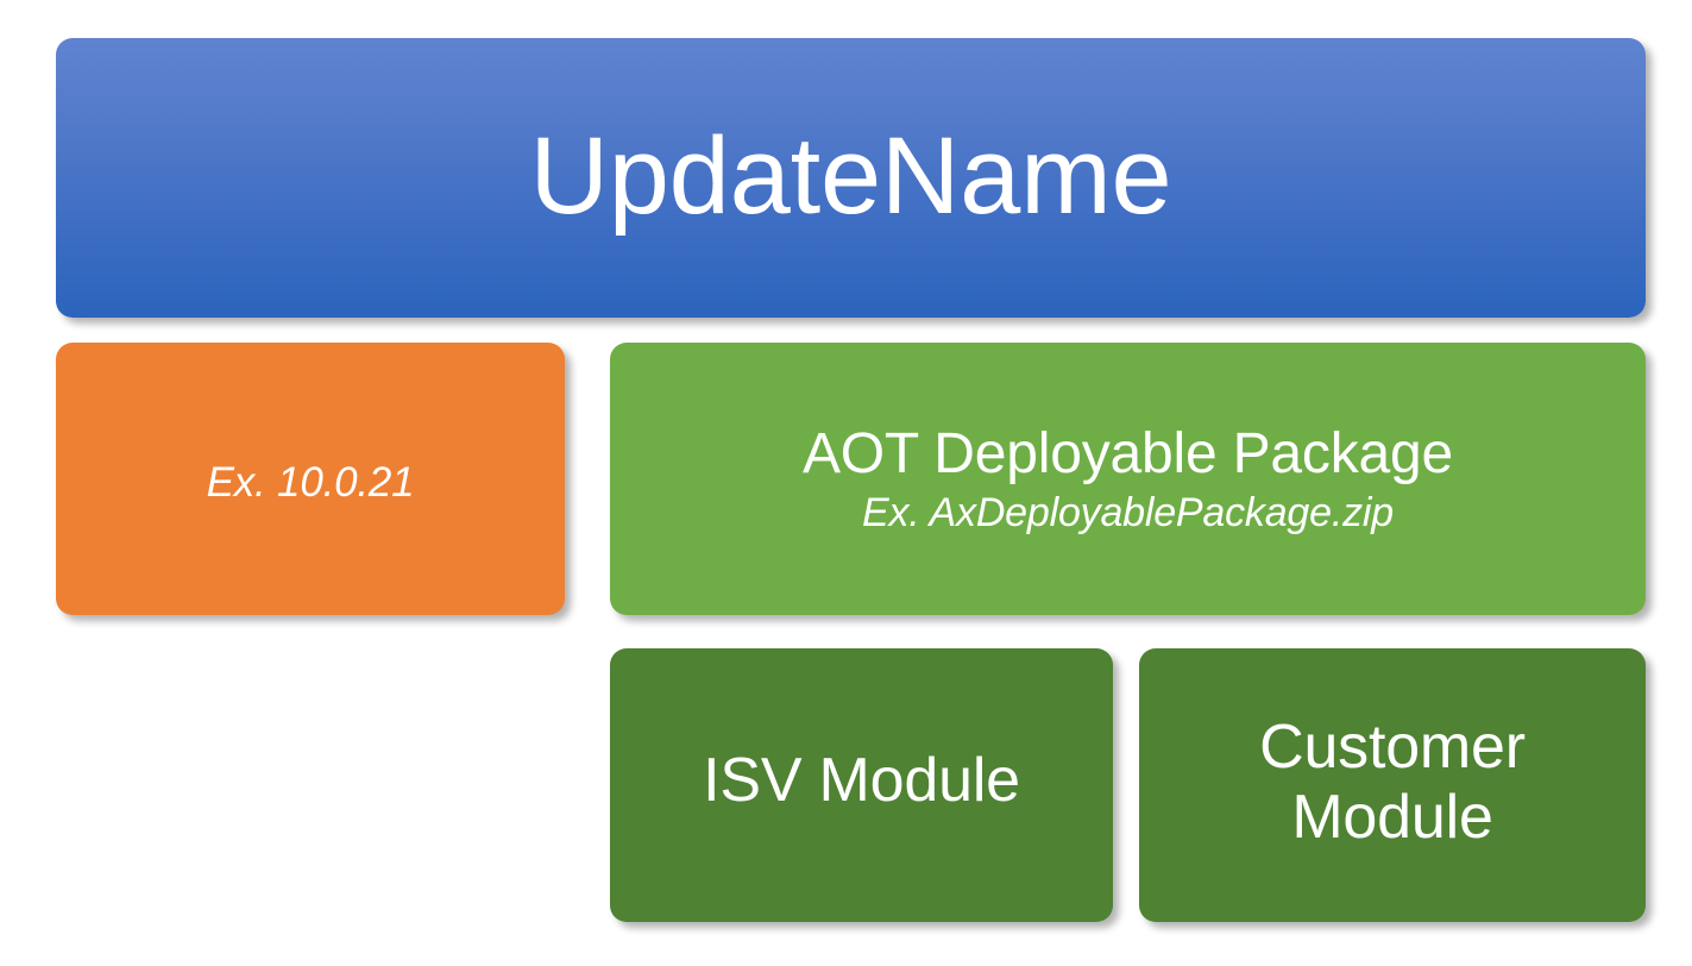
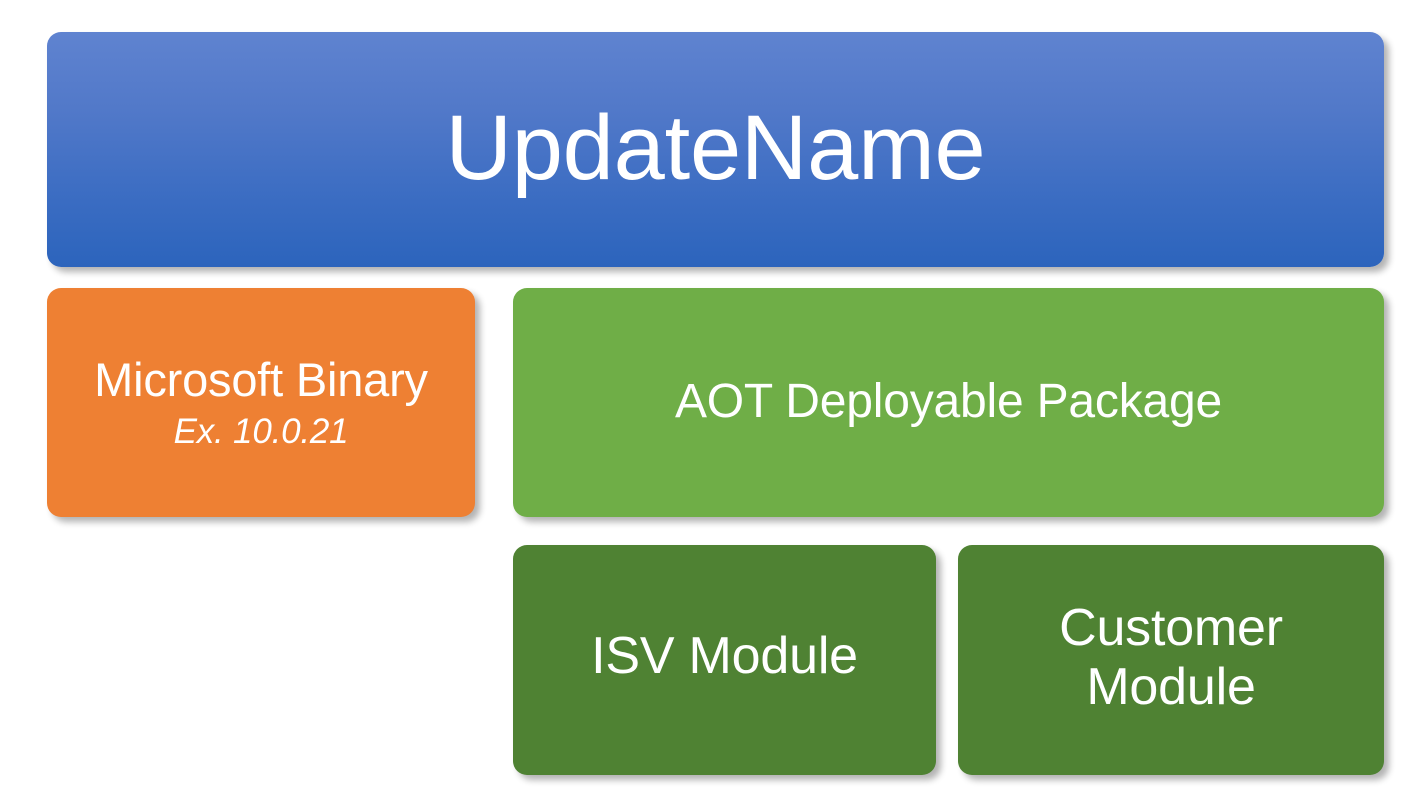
  UpdateName
+ Microsoft Binary
  Ex. 10.0.21
  AOT Deployable Package
- Ex. AxDeployablePackage.zip
  ISV Module
  Customer Module
